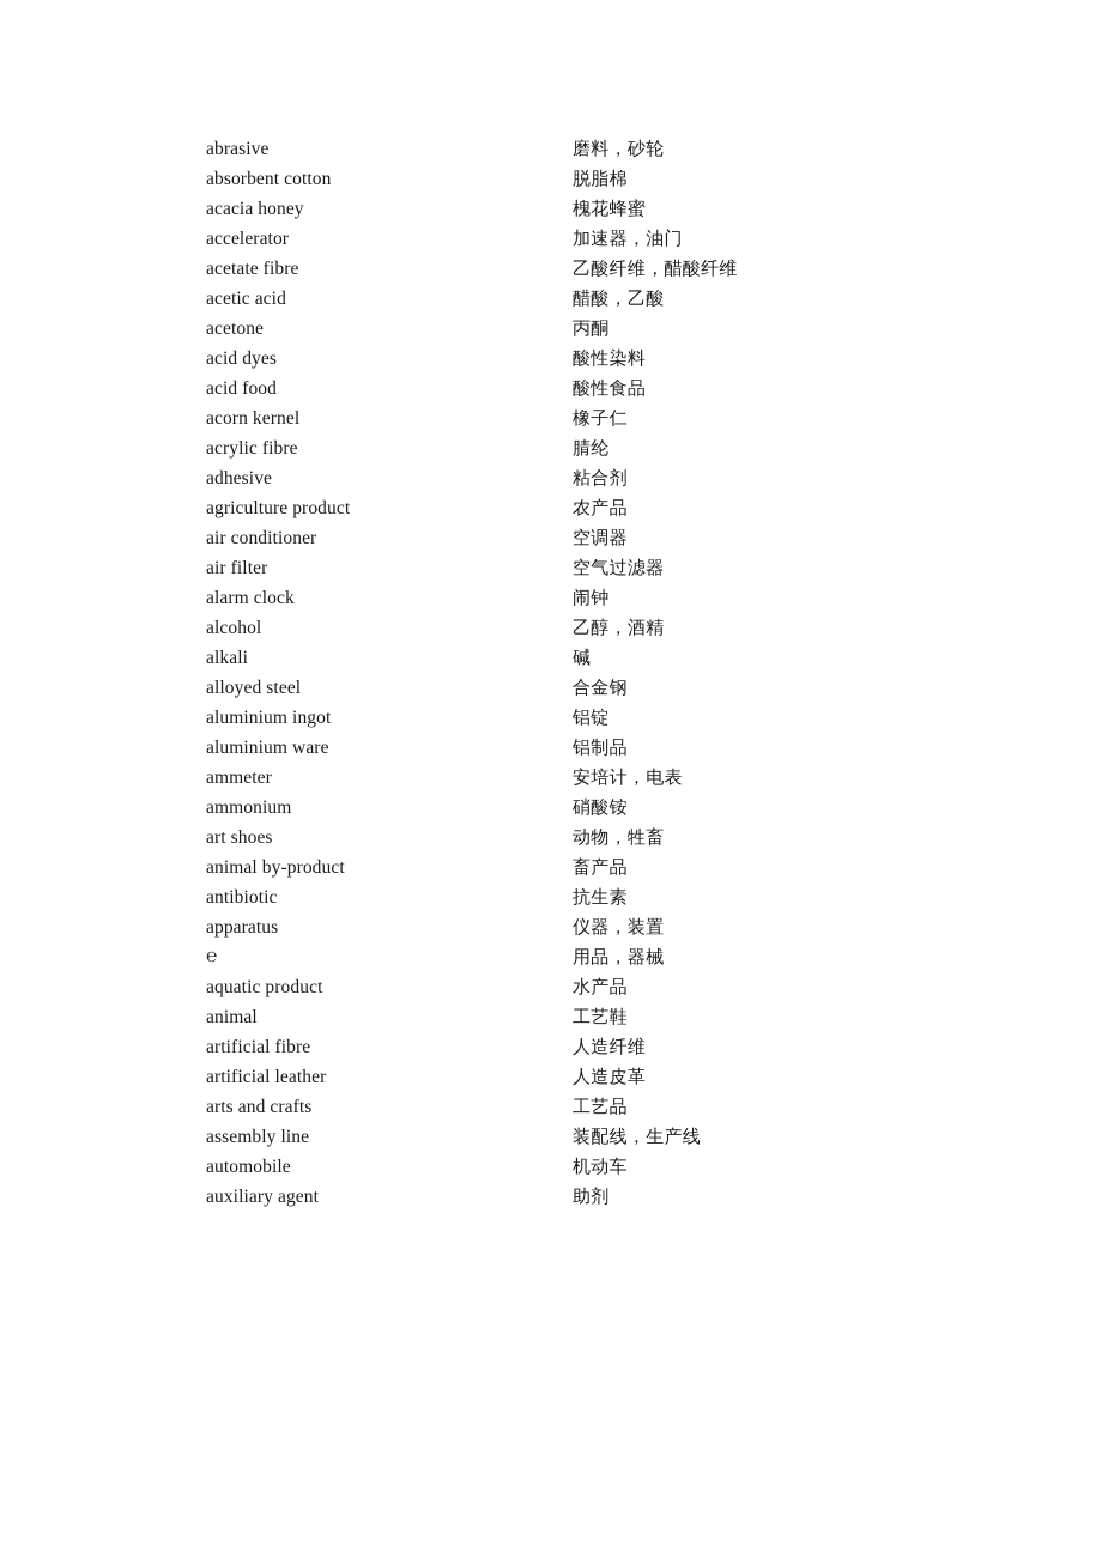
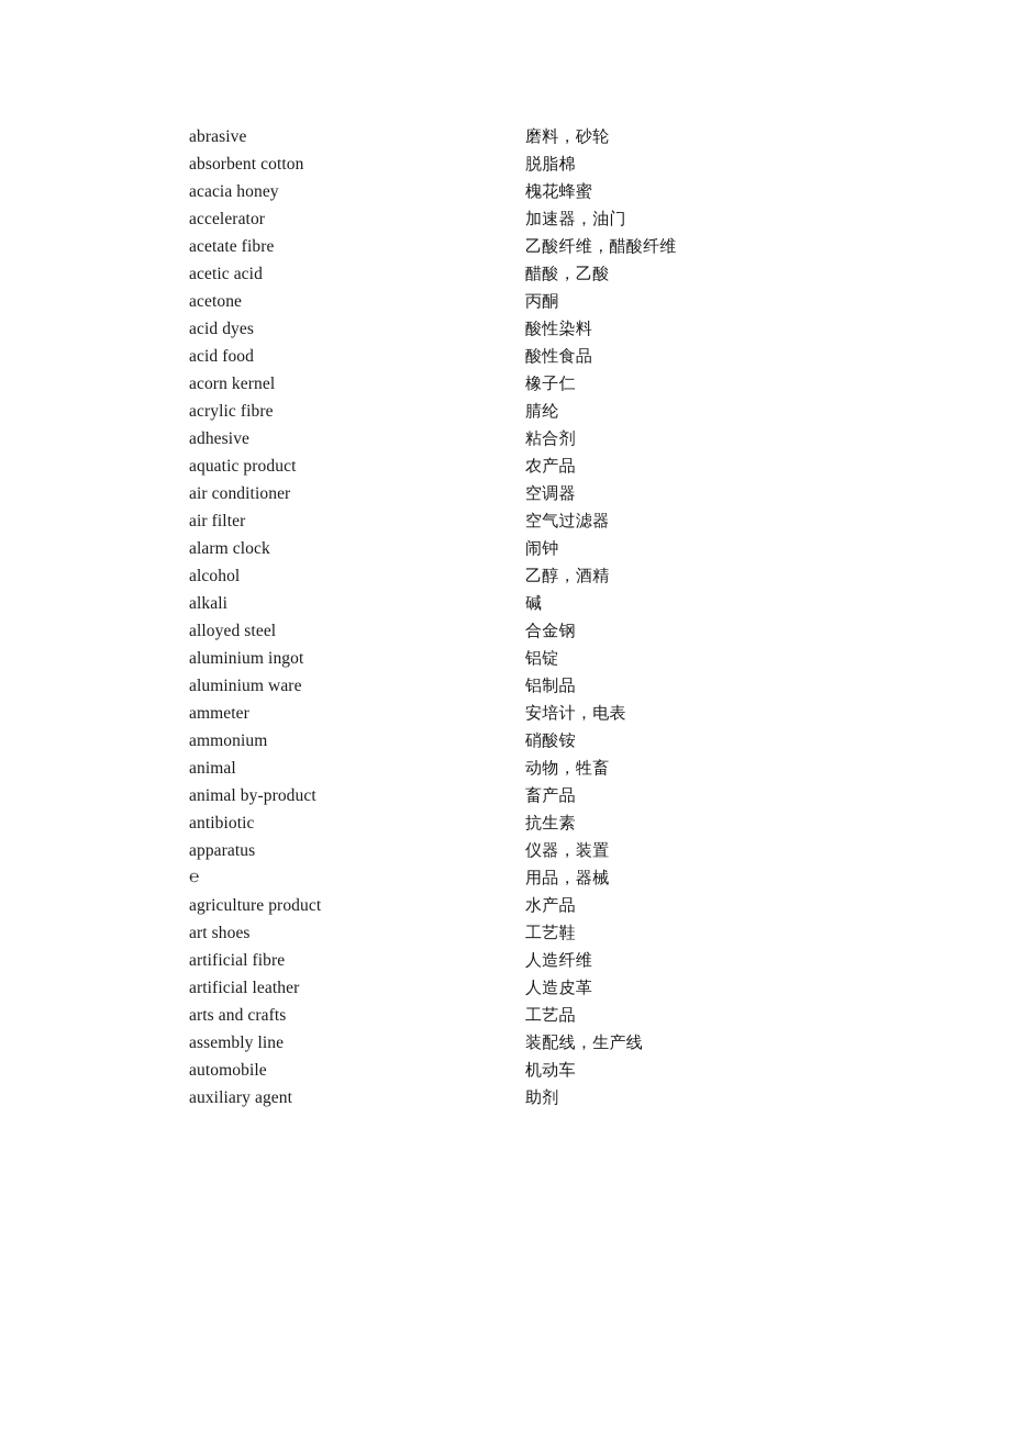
  abrasive	磨料，砂轮
  absorbent cotton	脱脂棉
  acacia honey	槐花蜂蜜
  accelerator	加速器，油门
  acetate fibre	乙酸纤维，醋酸纤维
  acetic acid	醋酸，乙酸
  acetone	丙酮
  acid dyes	酸性染料
  acid food	酸性食品
  acorn kernel	橡子仁
  acrylic fibre	腈纶
  adhesive	粘合剂
- agriculture product	农产品
+ aquatic product	农产品
  air conditioner	空调器
  air filter	空气过滤器
  alarm clock	闹钟
  alcohol	乙醇，酒精
  alkali	碱
  alloyed steel	合金钢
  aluminium ingot	铝锭
  aluminium ware	铝制品
  ammeter	安培计，电表
  ammonium	硝酸铵
- art shoes	动物，牲畜
+ animal	动物，牲畜
  animal by-product	畜产品
  antibiotic	抗生素
  apparatus	仪器，装置
  appliance	用品，器械
- aquatic product	水产品
+ agriculture product	水产品
- animal	工艺鞋
+ art shoes	工艺鞋
  artificial fibre	人造纤维
  artificial leather	人造皮革
  arts and crafts	工艺品
  assembly line	装配线，生产线
  automobile	机动车
  auxiliary agent	助剂
